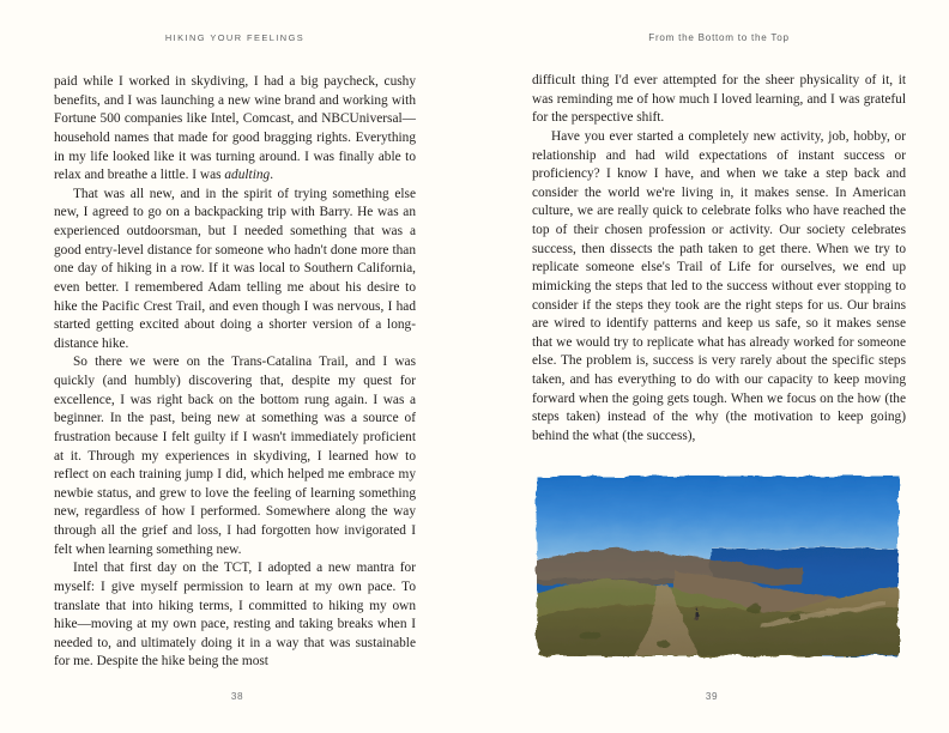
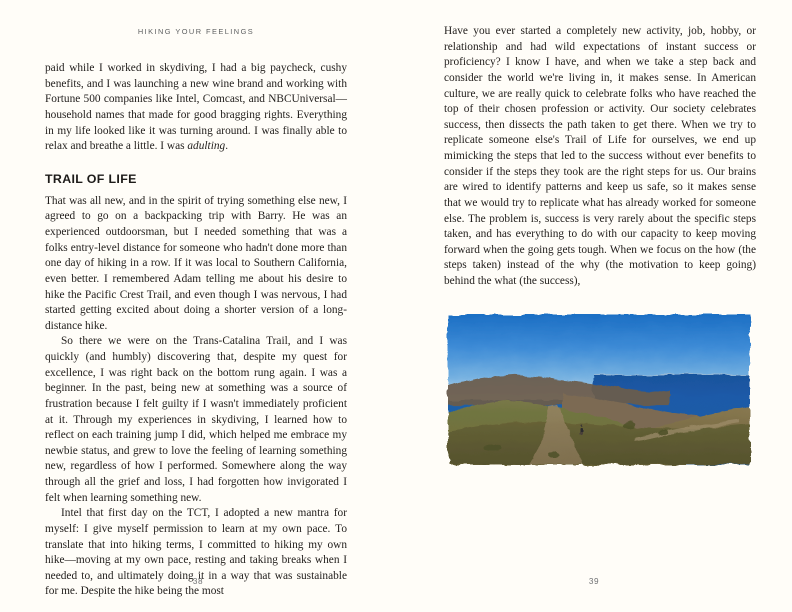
  HIKING YOUR FEELINGS
  paid while I worked in skydiving, I had a big paycheck, cushy benefits, and I was launching a new wine brand and working with Fortune 500 companies like Intel, Comcast, and NBCUniversal—household names that made for good bragging rights. Everything in my life looked like it was turning around. I was finally able to relax and breathe a little. I was adulting.
+ TRAIL OF LIFE
- That was all new, and in the spirit of trying something else new, I agreed to go on a backpacking trip with Barry. He was an experienced outdoorsman, but I needed something that was a good entry-level distance for someone who hadn't done more than one day of hiking in a row. If it was local to Southern California, even better. I remembered Adam telling me about his desire to hike the Pacific Crest Trail, and even though I was nervous, I had started getting excited about doing a shorter version of a long-distance hike.
+ That was all new, and in the spirit of trying something else new, I agreed to go on a backpacking trip with Barry. He was an experienced outdoorsman, but I needed something that was a folks entry-level distance for someone who hadn't done more than one day of hiking in a row. If it was local to Southern California, even better. I remembered Adam telling me about his desire to hike the Pacific Crest Trail, and even though I was nervous, I had started getting excited about doing a shorter version of a long-distance hike.
  So there we were on the Trans-Catalina Trail, and I was quickly (and humbly) discovering that, despite my quest for excellence, I was right back on the bottom rung again. I was a beginner. In the past, being new at something was a source of frustration because I felt guilty if I wasn't immediately proficient at it. Through my experiences in skydiving, I learned how to reflect on each training jump I did, which helped me embrace my newbie status, and grew to love the feeling of learning something new, regardless of how I performed. Somewhere along the way through all the grief and loss, I had forgotten how invigorated I felt when learning something new.
  Intel that first day on the TCT, I adopted a new mantra for myself: I give myself permission to learn at my own pace. To translate that into hiking terms, I committed to hiking my own hike—moving at my own pace, resting and taking breaks when I needed to, and ultimately doing it in a way that was sustainable for me. Despite the hike being the most
  38
- From the Bottom to the Top
- difficult thing I'd ever attempted for the sheer physicality of it, it was reminding me of how much I loved learning, and I was grateful for the perspective shift.
- Have you ever started a completely new activity, job, hobby, or relationship and had wild expectations of instant success or proficiency? I know I have, and when we take a step back and consider the world we're living in, it makes sense. In American culture, we are really quick to celebrate folks who have reached the top of their chosen profession or activity. Our society celebrates success, then dissects the path taken to get there. When we try to replicate someone else's Trail of Life for ourselves, we end up mimicking the steps that led to the success without ever stopping to consider if the steps they took are the right steps for us. Our brains are wired to identify patterns and keep us safe, so it makes sense that we would try to replicate what has already worked for someone else. The problem is, success is very rarely about the specific steps taken, and has everything to do with our capacity to keep moving forward when the going gets tough. When we focus on the how (the steps taken) instead of the why (the motivation to keep going) behind the what (the success),
+ Have you ever started a completely new activity, job, hobby, or relationship and had wild expectations of instant success or proficiency? I know I have, and when we take a step back and consider the world we're living in, it makes sense. In American culture, we are really quick to celebrate folks who have reached the top of their chosen profession or activity. Our society celebrates success, then dissects the path taken to get there. When we try to replicate someone else's Trail of Life for ourselves, we end up mimicking the steps that led to the success without ever benefits to consider if the steps they took are the right steps for us. Our brains are wired to identify patterns and keep us safe, so it makes sense that we would try to replicate what has already worked for someone else. The problem is, success is very rarely about the specific steps taken, and has everything to do with our capacity to keep moving forward when the going gets tough. When we focus on the how (the steps taken) instead of the why (the motivation to keep going) behind the what (the success),
  39
